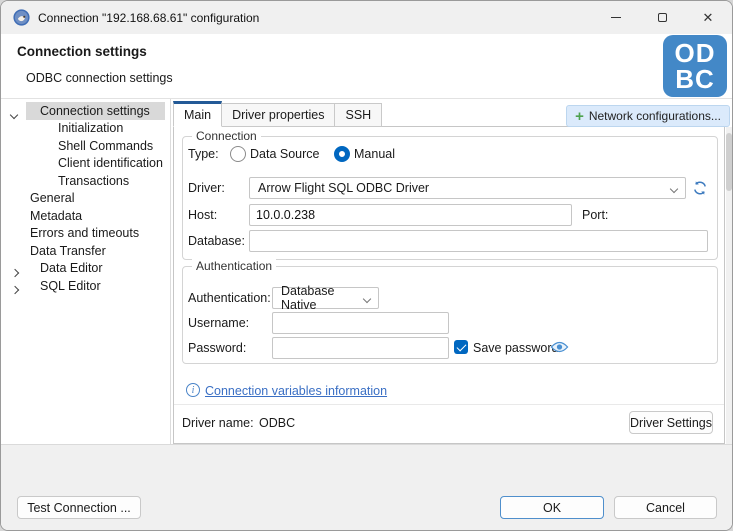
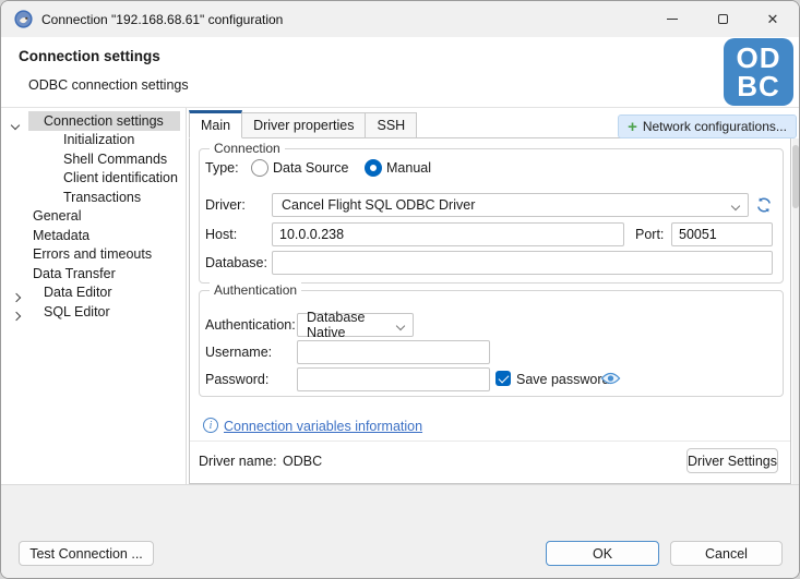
  Connection "192.168.68.61" configuration
  ✕
  Connection settings
  ODBC connection settings
  OD
  BC
  Connection settings
  Initialization
  Shell Commands
  Client identification
  Transactions
  General
  Metadata
  Errors and timeouts
  Data Transfer
  Data Editor
  SQL Editor
  Main
  Driver properties
  SSH
  +
  Network configurations...
  Connection
  Type:
  Data Source
  Manual
  Driver:
- Arrow Flight SQL ODBC Driver
+ Cancel Flight SQL ODBC Driver
  Host:
  10.0.0.238
  Port:
+ 50051
  Database:
  Authentication
  Authentication:
  Database Native
  Username:
  Password:
  Save passwor
  i
  Connection variables information
  Driver name:
  ODBC
  Driver Settings
  Test Connection ...
  OK
  Cancel
